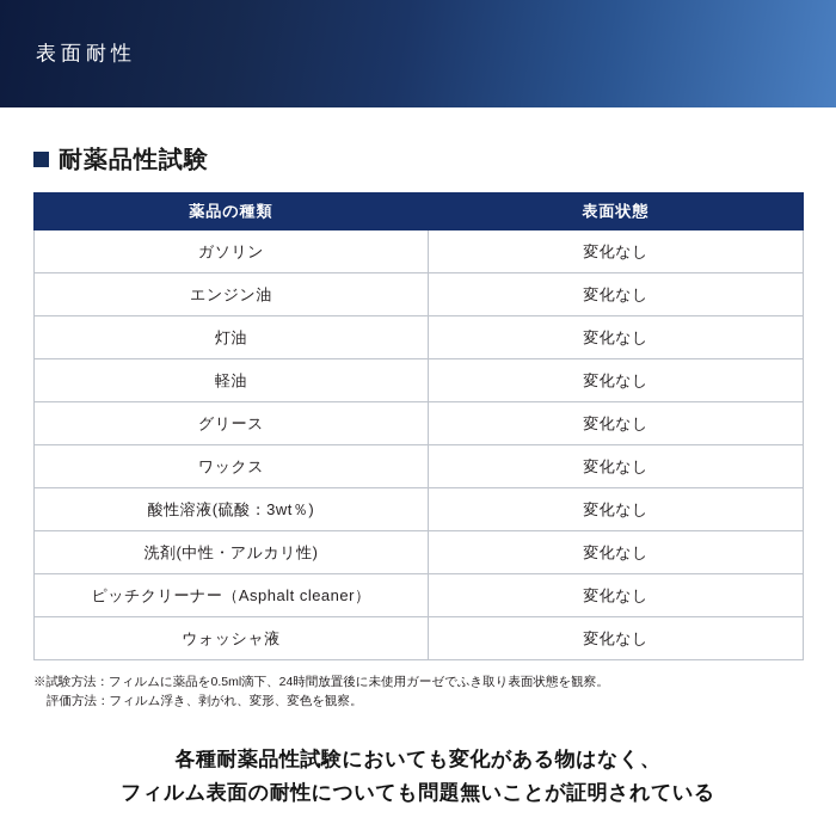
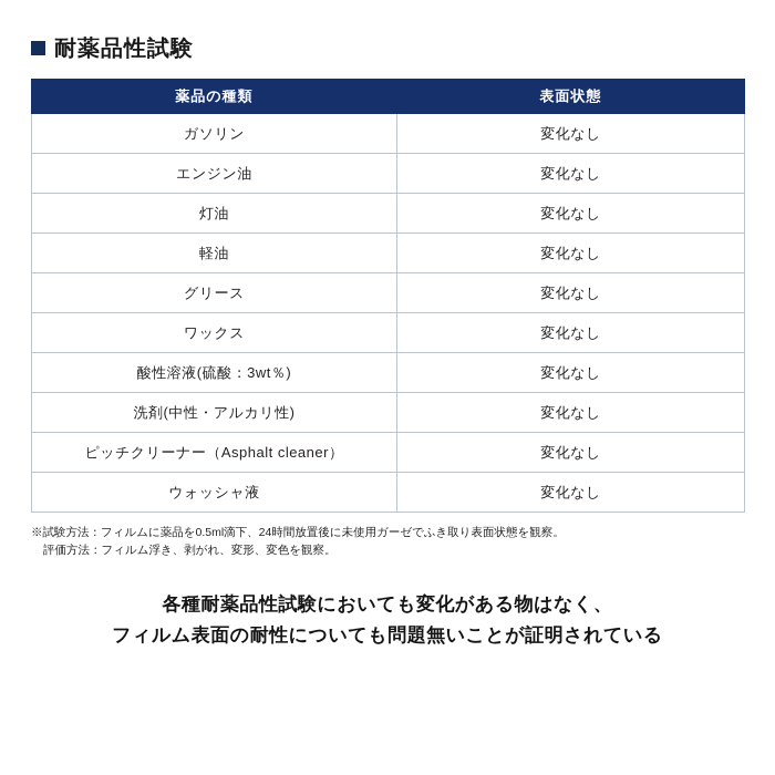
- 表面耐性
  耐薬品性試験
  薬品の種類	表面状態
  ガソリン	変化なし
  エンジン油	変化なし
  灯油	変化なし
  軽油	変化なし
  グリース	変化なし
  ワックス	変化なし
  酸性溶液(硫酸：3wt％)	変化なし
  洗剤(中性・アルカリ性)	変化なし
  ピッチクリーナー（Asphalt cleaner）	変化なし
  ウォッシャ液	変化なし
  ※試験方法：フィルムに薬品を0.5ml滴下、24時間放置後に未使用ガーゼでふき取り表面状態を観察。
  評価方法：フィルム浮き、剥がれ、変形、変色を観察。
  各種耐薬品性試験においても変化がある物はなく、
  フィルム表面の耐性についても問題無いことが証明されている
